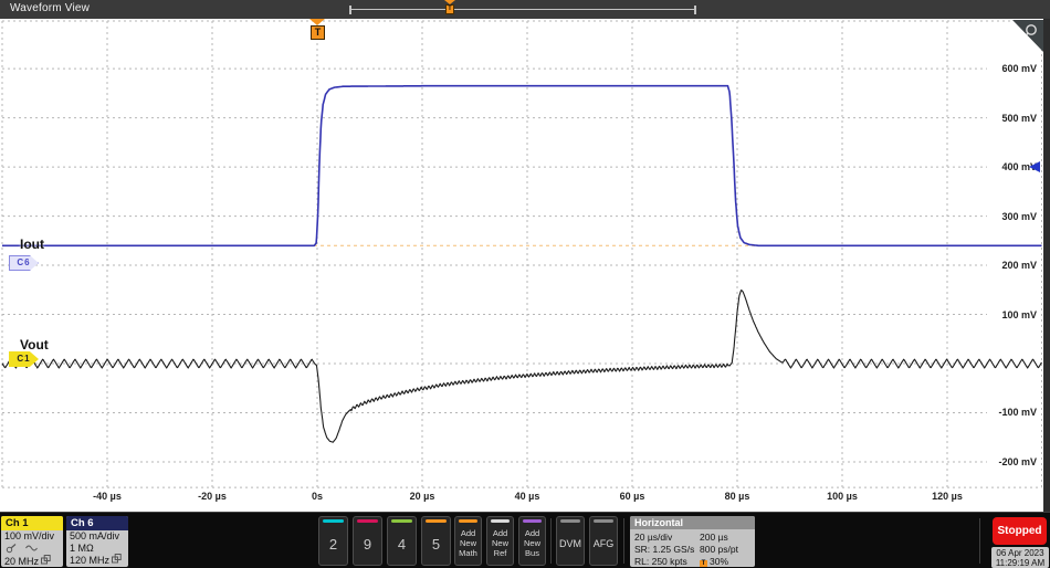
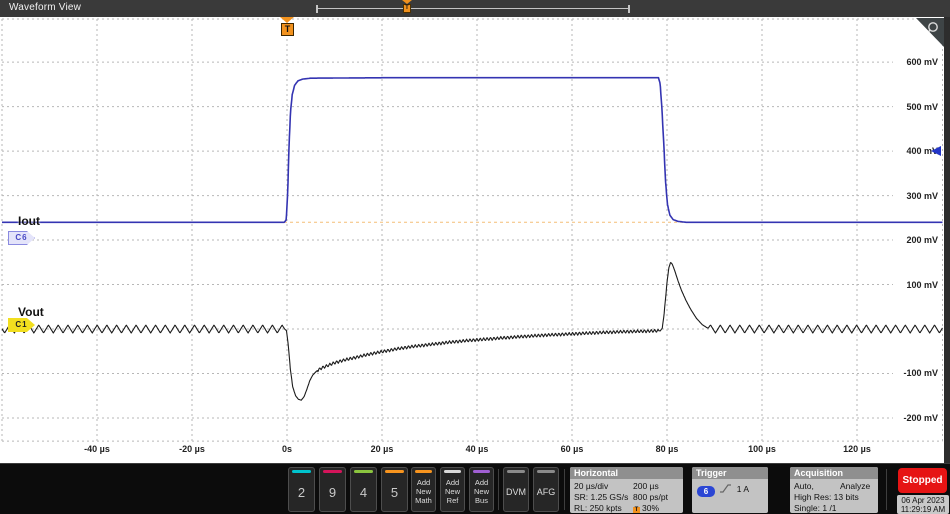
  Waveform View
  T
  Iout
  C6
  Vout
  C1
  -40 µs
  -20 µs
  0s
  20 µs
  40 µs
  60 µs
  80 µs
  100 µs
  120 µs
  600 mV
  500 mV
  400 mV
  300 mV
  200 mV
  100 mV
  -100 mV
  -200 mV
- Ch 1
- 100 mV/div
- 20 MHz
- Ch 6
- 500 mA/div
- 1 MΩ
- 120 MHz
  2
  9
  4
  5
  Add
  New
  Math
  Add
  New
  Ref
  Add
  New
  Bus
  DVM
  AFG
  Horizontal
  20 µs/div
  200 µs
  SR: 1.25 GS/s
  800 ps/pt
  RL: 250 kpts
  30%
+ Trigger
+ 6 1 A
+ Acquisition
+ Auto,
+ Analyze
+ High Res: 13 bits
+ Single: 1 /1
  Stopped
  06 Apr 2023
  11:29:19 AM
